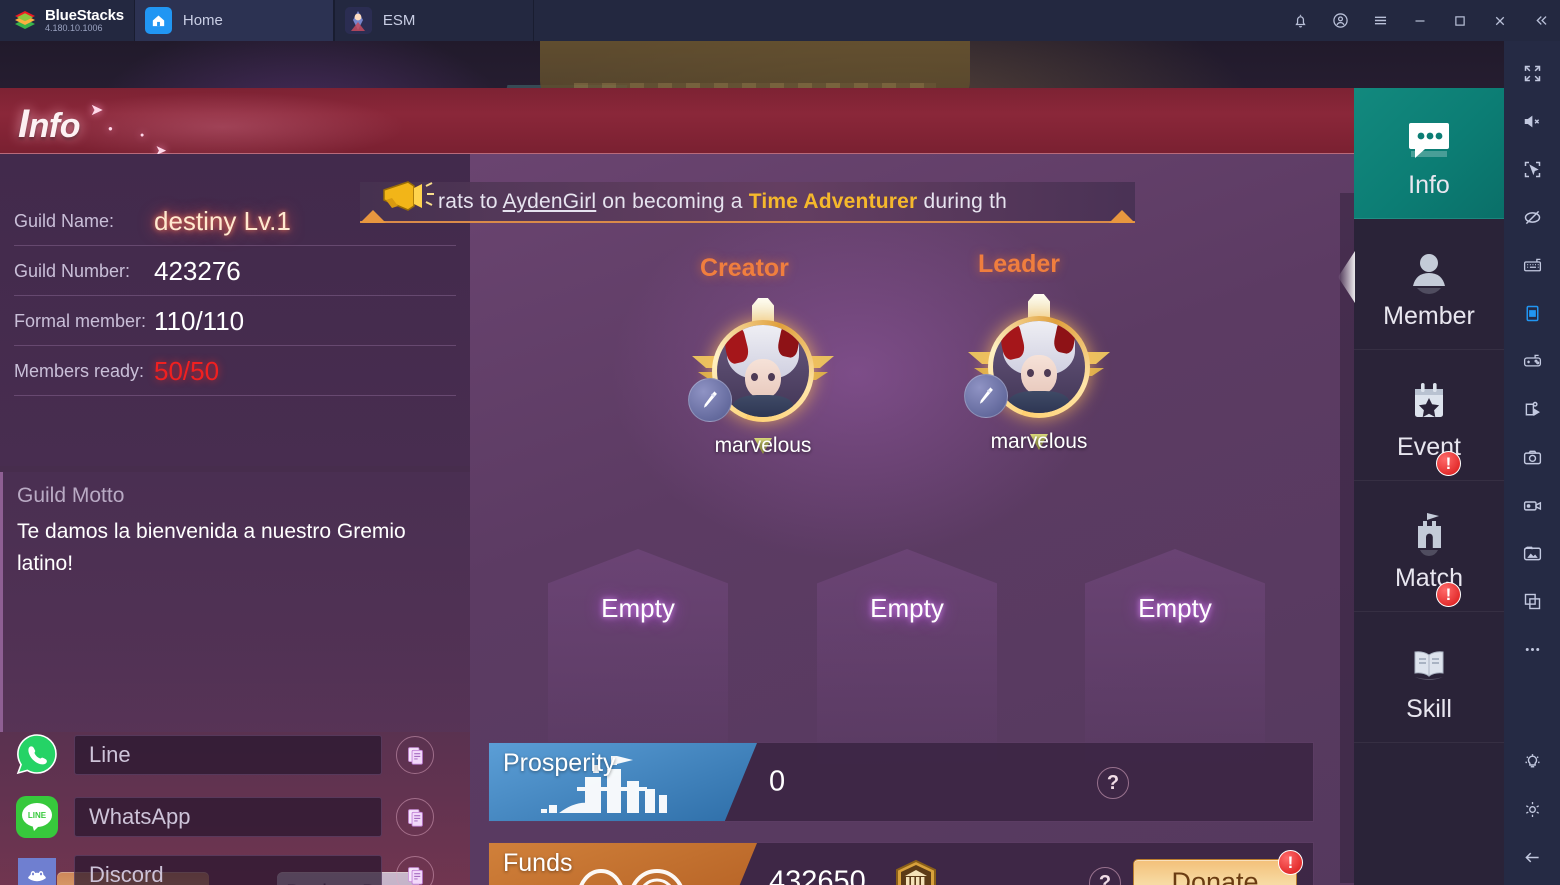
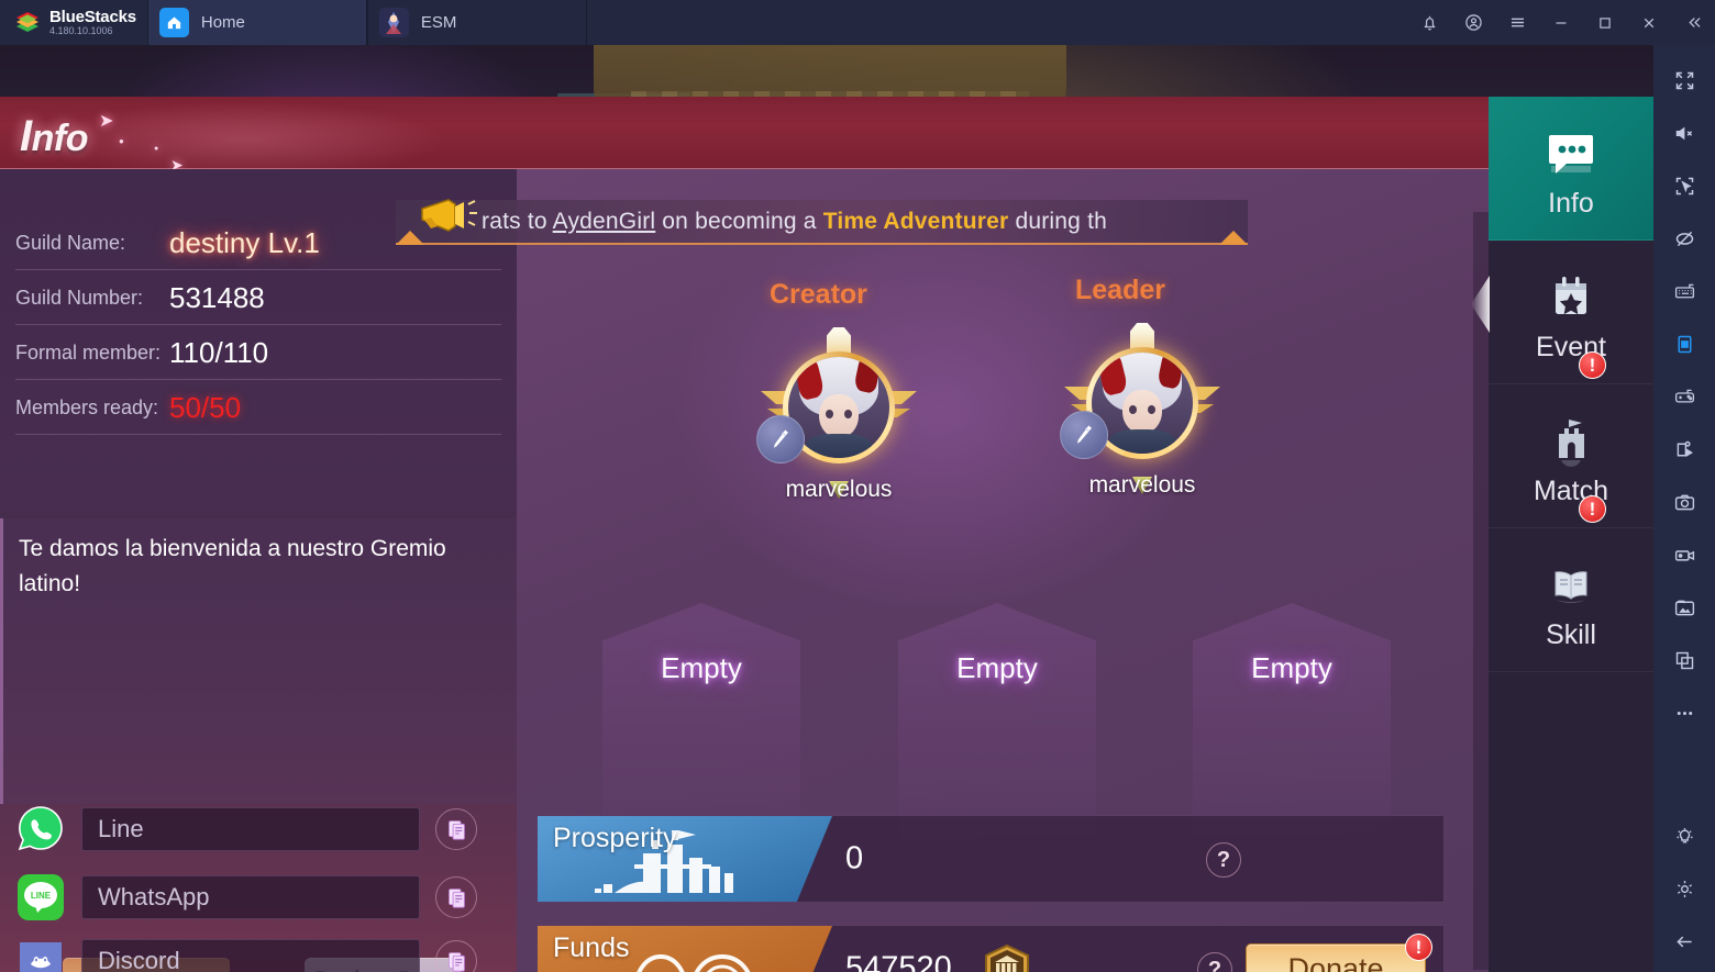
  BlueStacks
  4.180.10.1006
  Home
  ESM
  Info
  ➤
  ●
  ➤
  Guild Name:
  destiny Lv.1
  Guild Number:
- 423276
+ 531488
  Formal member:
  110/110
  Members ready:
  50/50
- Guild Motto
  Te damos la bienvenida a nuestro Gremio latino!
  Line
  LINE
  WhatsApp
  Discord
  Creator
  Leader
  marvelous
  marvelous
  Empty
  Empty
  Empty
  Prosperity
  0
  ?
  Funds
- 432650
+ 547520
  ?
  Donate
  !
  rats to AydenGirl on becoming a Time Adventurer during th
  Info
- Member
  Event
  !
  Match
  !
  Skill
